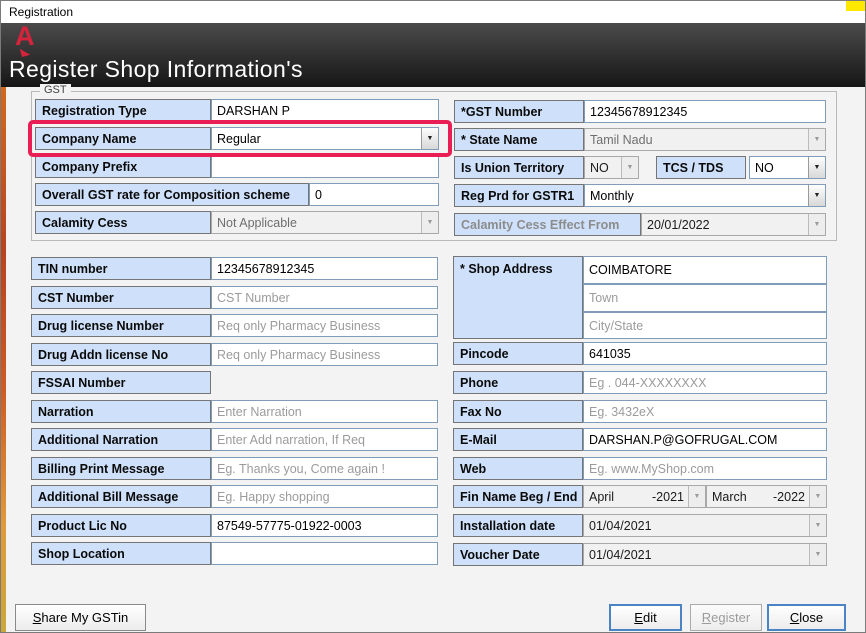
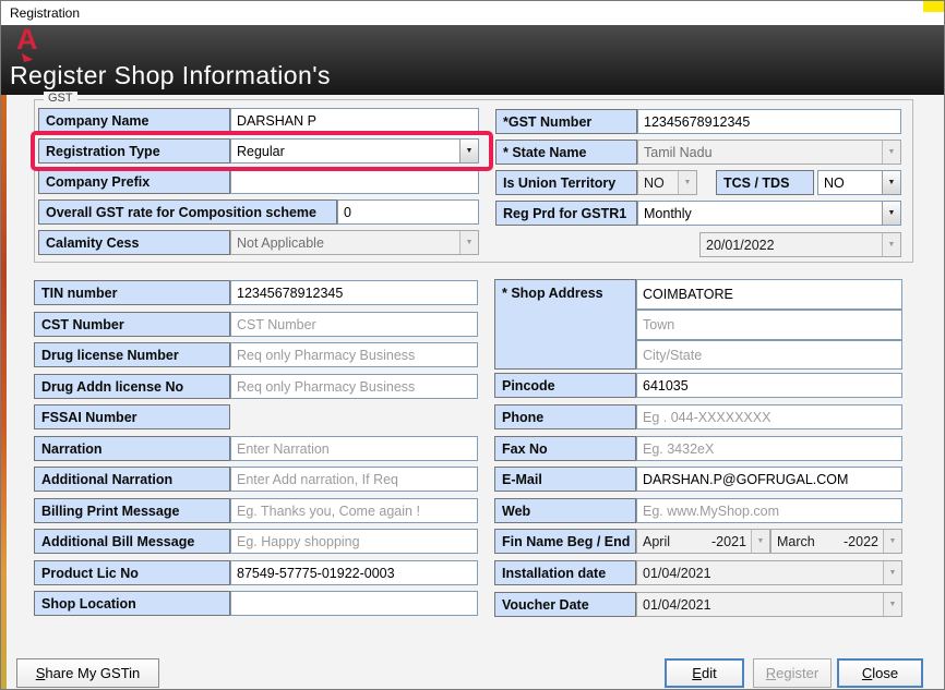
  Registration
  A
  Register Shop Information's
  GST
- Registration Type
+ Company Name
  DARSHAN P
- Company Name
+ Registration Type
  Regular
  Company Prefix
  Overall GST rate for Composition scheme
  0
  Calamity Cess
  Not Applicable
  *GST Number
  12345678912345
  * State Name
  Tamil Nadu
  Is Union Territory
  NO
  TCS / TDS
  NO
  Reg Prd for GSTR1
  Monthly
- Calamity Cess Effect From
  20/01/2022
  TIN number
  12345678912345
  CST Number
  CST Number
  Drug license Number
  Req only Pharmacy Business
  Drug Addn license No
  Req only Pharmacy Business
  FSSAI Number
  Narration
  Enter Narration
  Additional Narration
  Enter Add narration, If Req
  Billing Print Message
  Eg. Thanks you, Come again !
  Additional Bill Message
  Eg. Happy shopping
  Product Lic No
  87549-57775-01922-0003
  Shop Location
  * Shop Address
  COIMBATORE
  Town
  City/State
  Pincode
  641035
  Phone
  Eg . 044-XXXXXXXX
  Fax No
  Eg. 3432eX
  E-Mail
  DARSHAN.P@GOFRUGAL.COM
  Web
  Eg. www.MyShop.com
  Fin Name Beg / End
  April
  -2021
  March
  -2022
  Installation date
  01/04/2021
  Voucher Date
  01/04/2021
  Share My GSTin
  Edit
  Register
  Close
